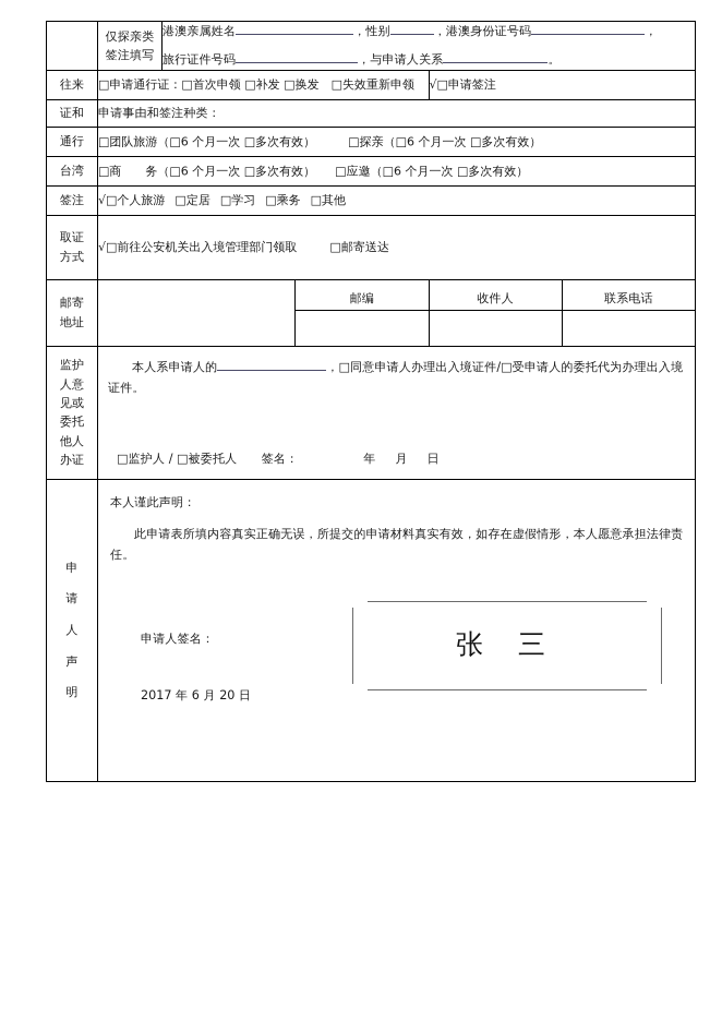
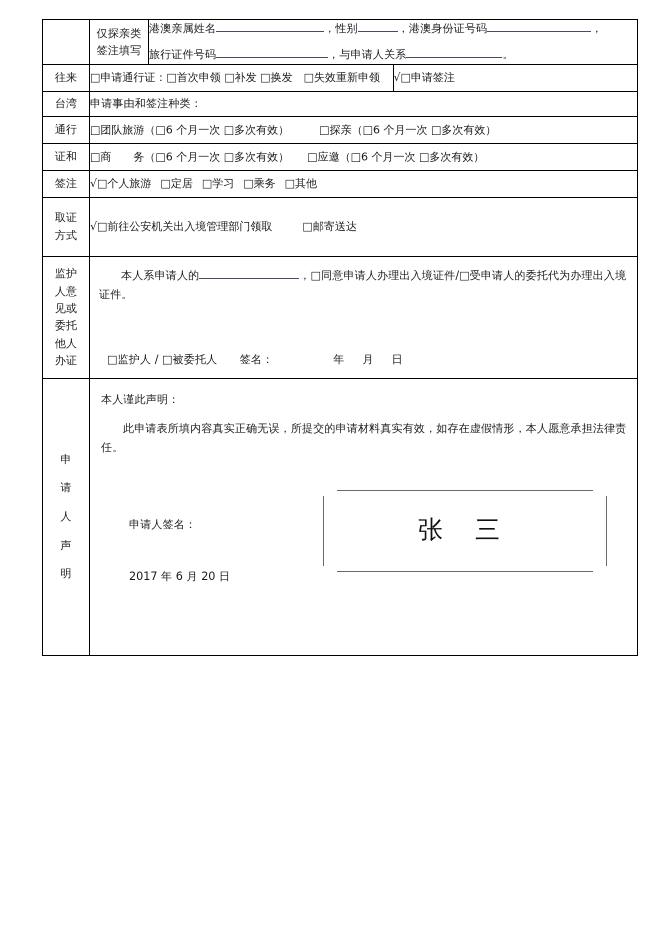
  	仅探亲类 签注填写	港澳亲属姓名 ，性别 ，港澳身份证号码 ， 旅行证件号码 ，与申请人关系 。
  往来	□申请通行证：□首次申领 □补发 □换发 □失效重新申领	√□申请签注
- 证和	申请事由和签注种类：
+ 台湾	申请事由和签注种类：
  通行	□团队旅游（□6 个月一次 □多次有效） □探亲（□6 个月一次 □多次有效）
- 台湾	□商 务（□6 个月一次 □多次有效） □应邀（□6 个月一次 □多次有效）
+ 证和	□商 务（□6 个月一次 □多次有效） □应邀（□6 个月一次 □多次有效）
  签注	√□个人旅游 □定居 □学习 □乘务 □其他
  取证 方式	√□前往公安机关出入境管理部门领取 □邮寄送达
- 邮寄 地址
- 邮编
- 收件人
- 联系电话
  监护 人意 见或 委托 他人 办证	本人系申请人的 ，□同意申请人办理出入境证件/□受申请人的委托代为办理出入境证件。 □监护人 / □被委托人 签名： 年 月 日
  申 请 人 声 明	本人谨此声明： 此申请表所填内容真实正确无误，所提交的申请材料真实有效，如存在虚假情形，本人愿意承担法律责任。 申请人签名： 张 三 2017 年 6 月 20 日
